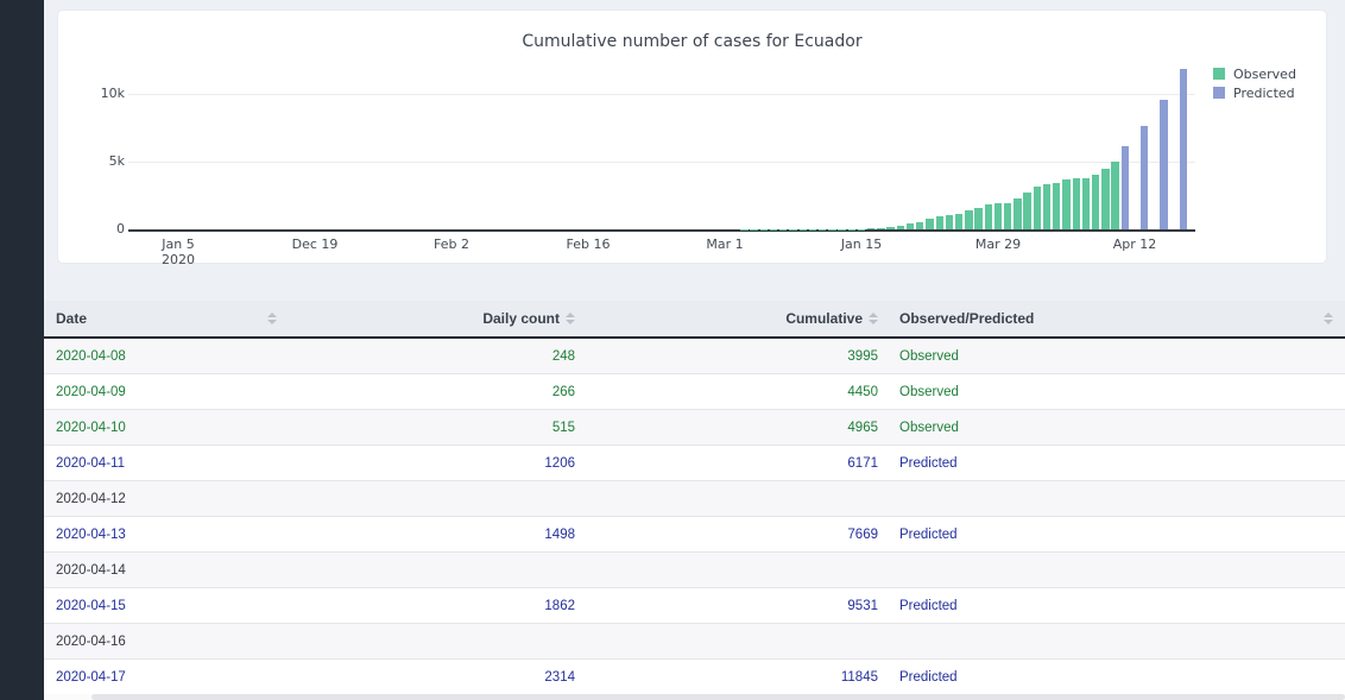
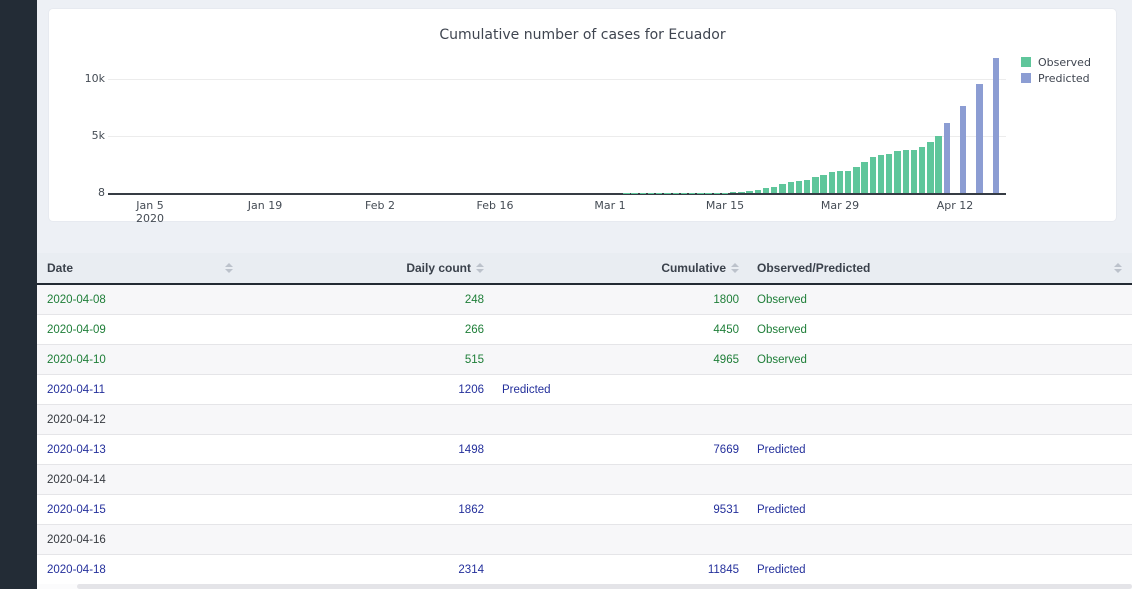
  Cumulative number of cases for Ecuador
  10k
  5k
- 0
+ 8
  Jan 5
- Dec 19
+ Jan 19
  Feb 2
  Feb 16
  Mar 1
- Jan 15
+ Mar 15
  Mar 29
  Apr 12
  2020
  Observed
  Predicted
  Date
  Daily count
  Cumulative
  Observed/Predicted
  2020-04-08
  248
- 3995
+ 1800
  Observed
  2020-04-09
  266
  4450
  Observed
  2020-04-10
  515
  4965
  Observed
  2020-04-11
  1206
- 6171
  Predicted
  2020-04-12
  2020-04-13
  1498
  7669
  Predicted
  2020-04-14
  2020-04-15
  1862
  9531
  Predicted
  2020-04-16
- 2020-04-17
+ 2020-04-18
  2314
  11845
  Predicted
